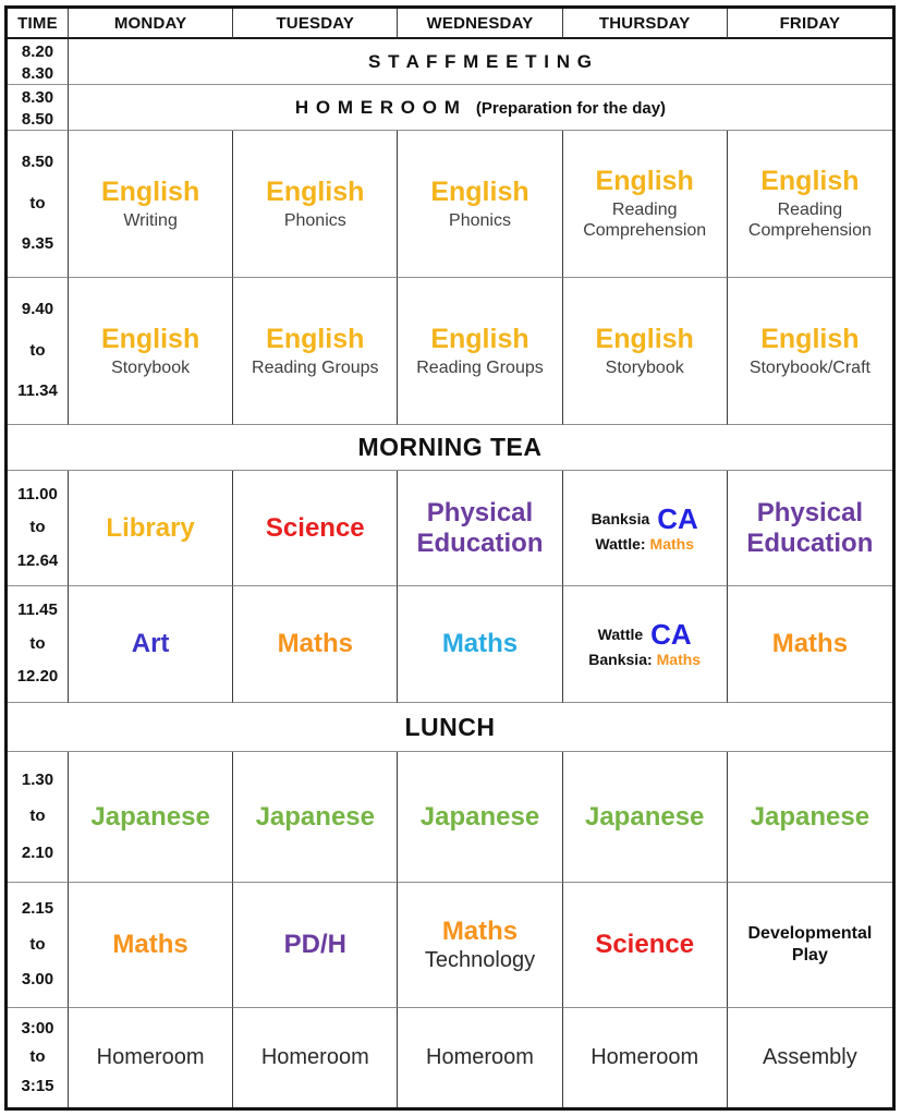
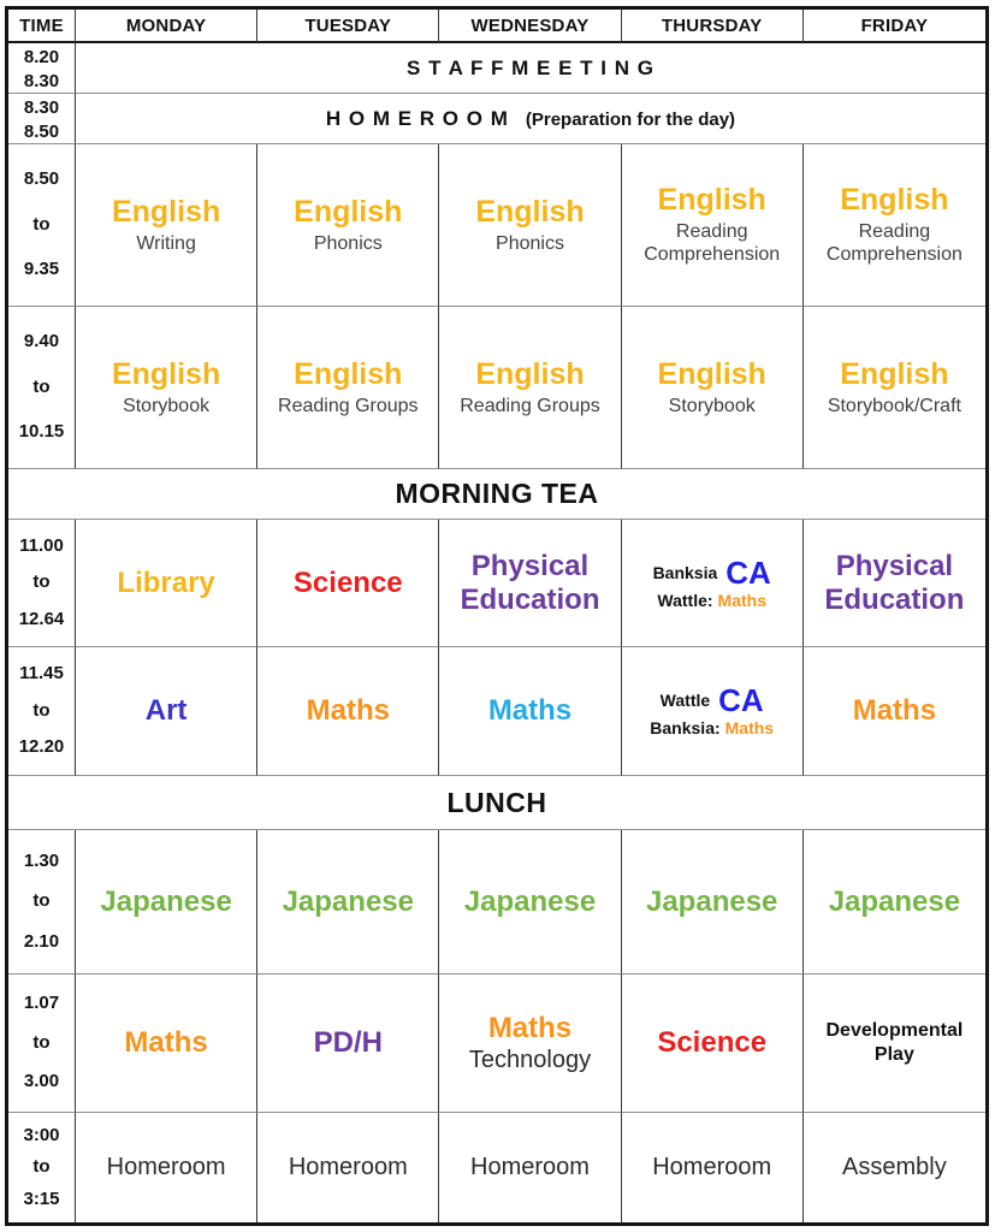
  TIME
  MONDAY
  TUESDAY
  WEDNESDAY
  THURSDAY
  FRIDAY
  8.20
  8.30
  S T A F F M E E T I N G
  8.30
  8.50
  H O M E R O O M
  (Preparation for the day)
  8.50
  to
  9.35
  English
  Writing
  English
  Phonics
  English
  Phonics
  English
  Reading Comprehension
  English
  Reading Comprehension
  9.40
  to
- 11.34
+ 10.15
  English
  Storybook
  English
  Reading Groups
  English
  Reading Groups
  English
  Storybook
  English
  Storybook/Craft
  MORNING TEA
  11.00
  to
  12.64
  Library
  Science
  Physical Education
  Banksia
  CA
  Wattle:
  Maths
  Physical Education
  11.45
  to
  12.20
  Art
  Maths
  Maths
  Wattle
  CA
  Banksia:
  Maths
  Maths
  LUNCH
  1.30
  to
  2.10
  Japanese
  Japanese
  Japanese
  Japanese
  Japanese
- 2.15
+ 1.07
  to
  3.00
  Maths
  PD/H
  Maths
  Technology
  Science
  Developmental Play
  3:00
  to
  3:15
  Homeroom
  Homeroom
  Homeroom
  Homeroom
  Assembly
